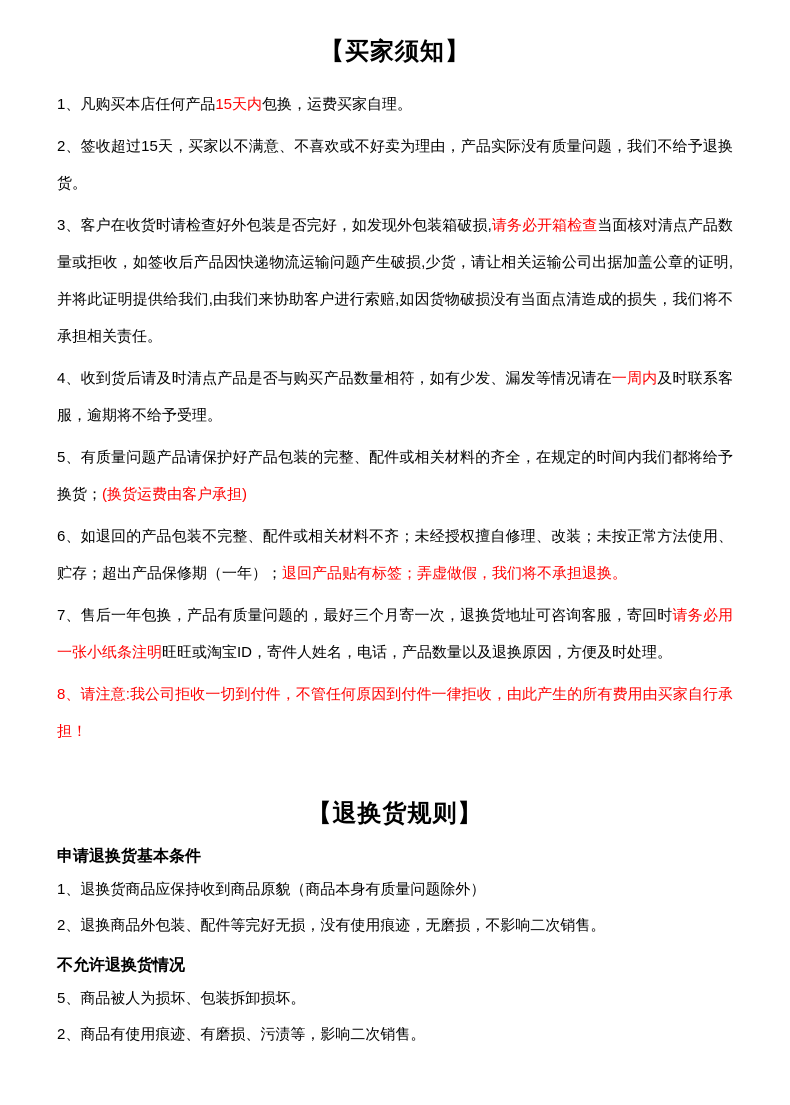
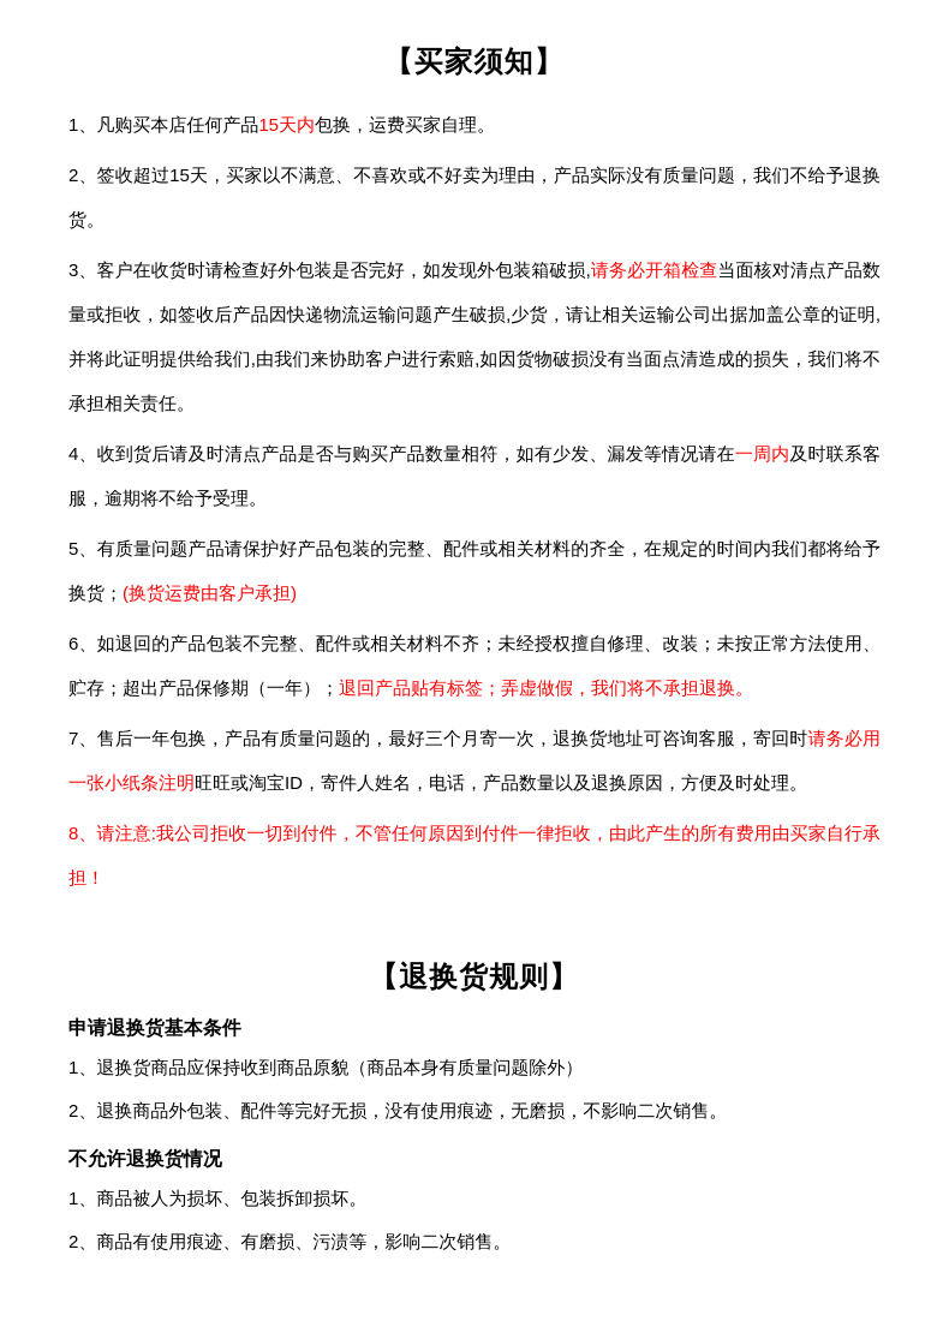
  【买家须知】
  1、凡购买本店任何产品15天内包换，运费买家自理。
  2、签收超过15天，买家以不满意、不喜欢或不好卖为理由，产品实际没有质量问题，我们不给予退换货。
  3、客户在收货时请检查好外包装是否完好，如发现外包装箱破损,请务必开箱检查当面核对清点产品数量或拒收，如签收后产品因快递物流运输问题产生破损,少货，请让相关运输公司出据加盖公章的证明,并将此证明提供给我们,由我们来协助客户进行索赔,如因货物破损没有当面点清造成的损失，我们将不承担相关责任。
  4、收到货后请及时清点产品是否与购买产品数量相符，如有少发、漏发等情况请在一周内及时联系客服，逾期将不给予受理。
  5、有质量问题产品请保护好产品包装的完整、配件或相关材料的齐全，在规定的时间内我们都将给予换货；(换货运费由客户承担)
  6、如退回的产品包装不完整、配件或相关材料不齐；未经授权擅自修理、改装；未按正常方法使用、贮存；超出产品保修期（一年）；退回产品贴有标签；弄虚做假，我们将不承担退换。
  7、售后一年包换，产品有质量问题的，最好三个月寄一次，退换货地址可咨询客服，寄回时请务必用一张小纸条注明旺旺或淘宝ID，寄件人姓名，电话，产品数量以及退换原因，方便及时处理。
  8、请注意:我公司拒收一切到付件，不管任何原因到付件一律拒收，由此产生的所有费用由买家自行承担！
  【退换货规则】
  申请退换货基本条件
  1、退换货商品应保持收到商品原貌（商品本身有质量问题除外）
  2、退换商品外包装、配件等完好无损，没有使用痕迹，无磨损，不影响二次销售。
  不允许退换货情况
- 5、商品被人为损坏、包装拆卸损坏。
+ 1、商品被人为损坏、包装拆卸损坏。
  2、商品有使用痕迹、有磨损、污渍等，影响二次销售。
